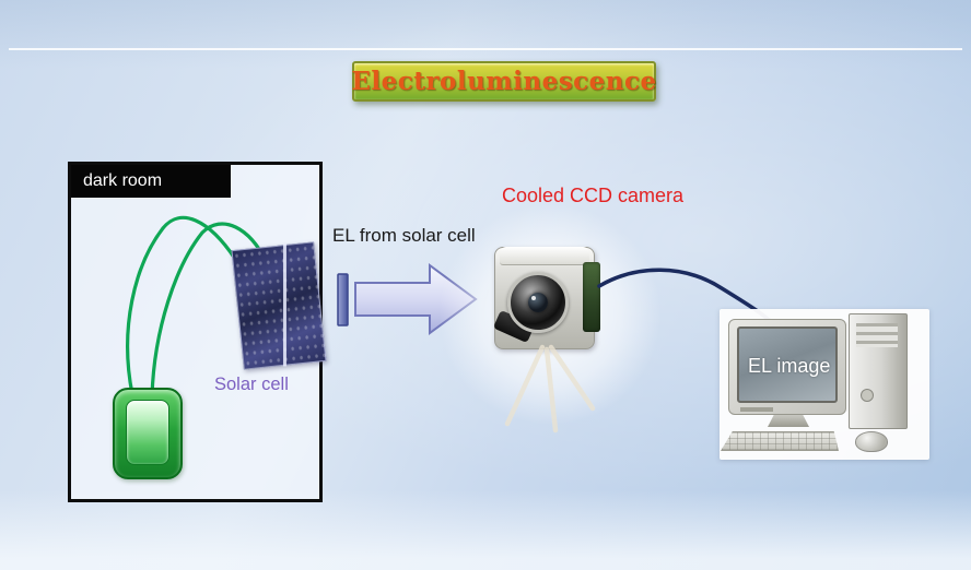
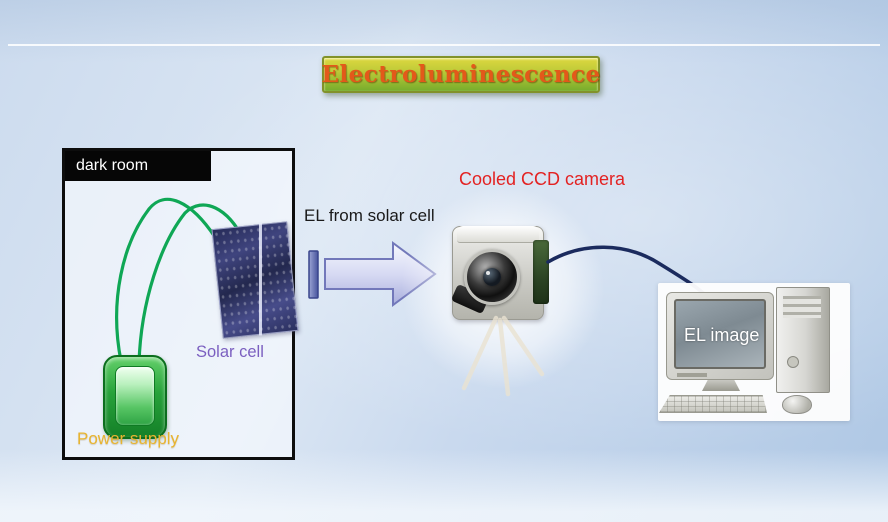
  Electroluminescence
  Solar cell
+ Power supply
  dark room
  EL from solar ce
  Cooled CCD camera
  EL image
